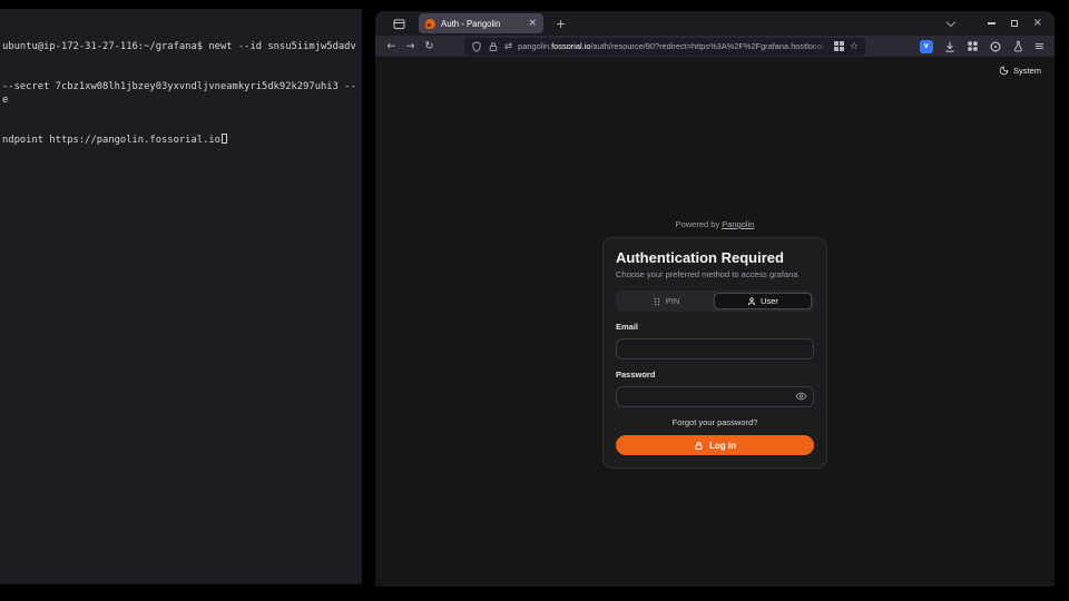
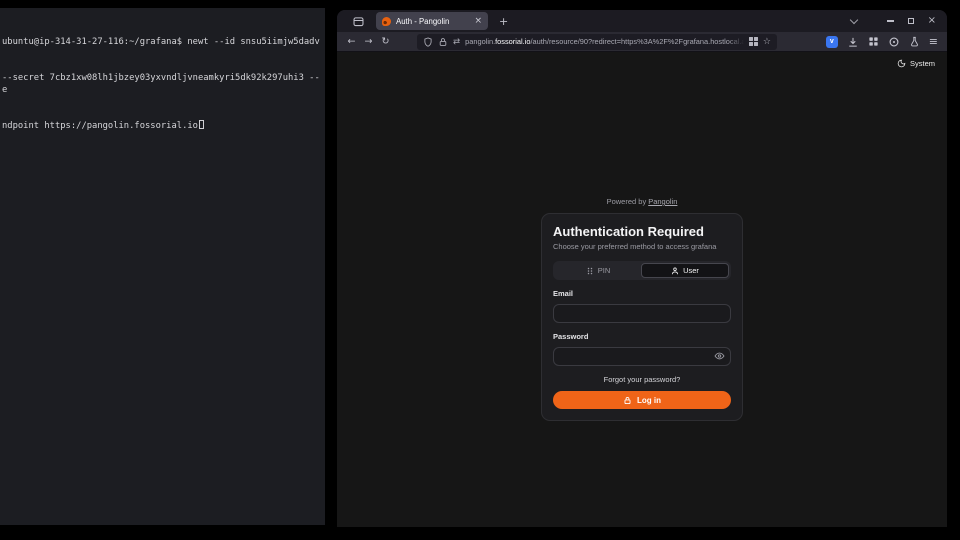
- ubuntu@ip-172-31-27-116:~/grafana$ newt --id snsu5iimjw5dadv
+ ubuntu@ip-314-31-27-116:~/grafana$ newt --id snsu5iimjw5dadv
  --secret 7cbz1xw08lh1jbzey03yxvndljvneamkyri5dk92k297uhi3 --e
  ndpoint https://pangolin.fossorial.io
  Auth - Pangolin
  ×
  +
  ×
  ←
  →
  ↻
  ⇄
  pangolin.fossorial.io/auth/resource/90?redirect=https%3A%2F%2Fgrafana.hostl
  ☆
  ≡
  System
  Powered by Pangolin
  Authentication Required
  Choose your preferred method to access grafana
  PIN
  User
  Email
  Password
  Forgot your password?
  Log in
